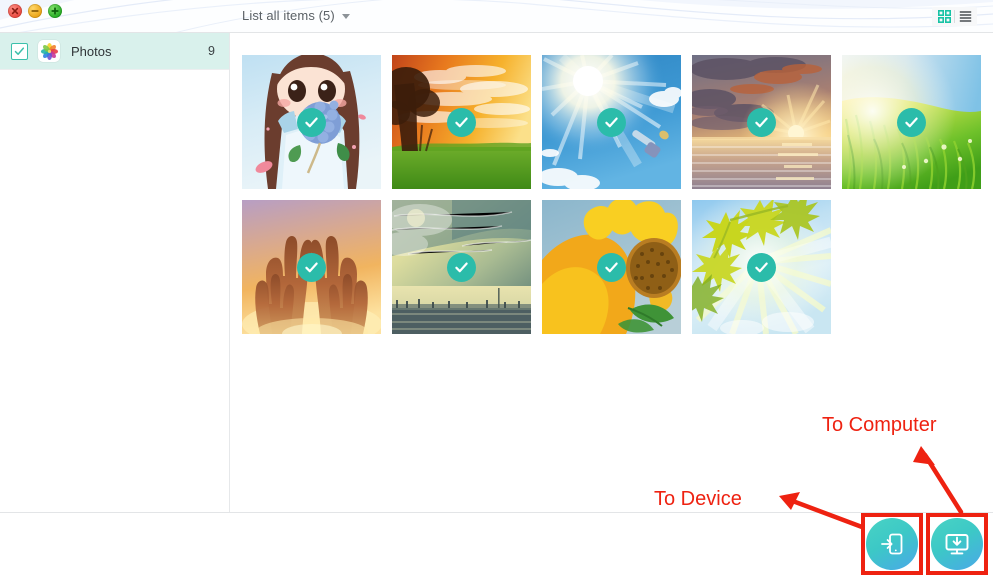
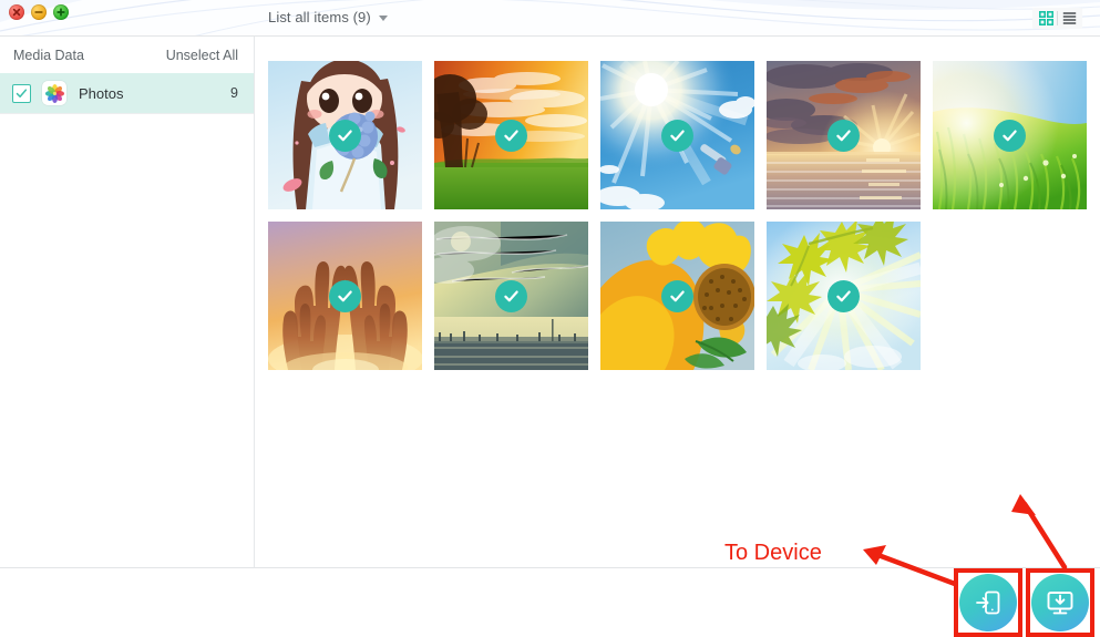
- List all items (5)
+ List all items (9)
+ Media Data
+ Unselect All
  Photos
  9
- To Computer
  To Device
